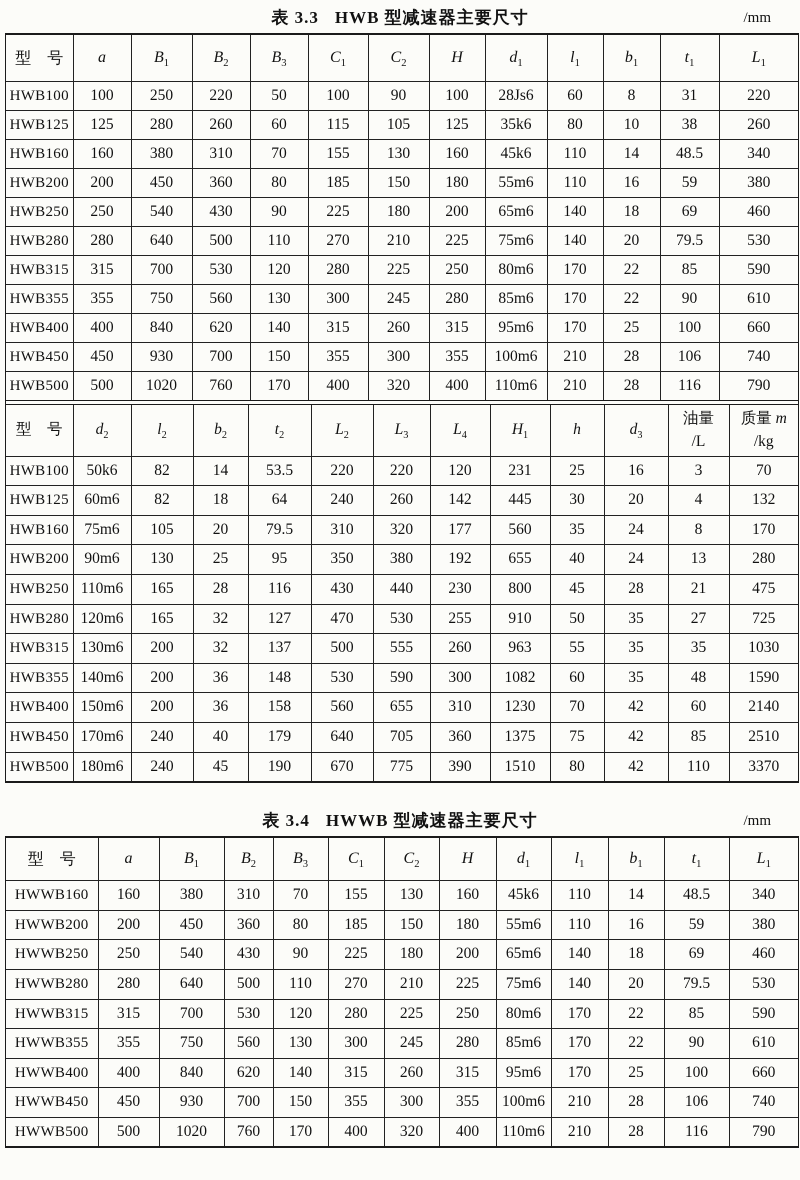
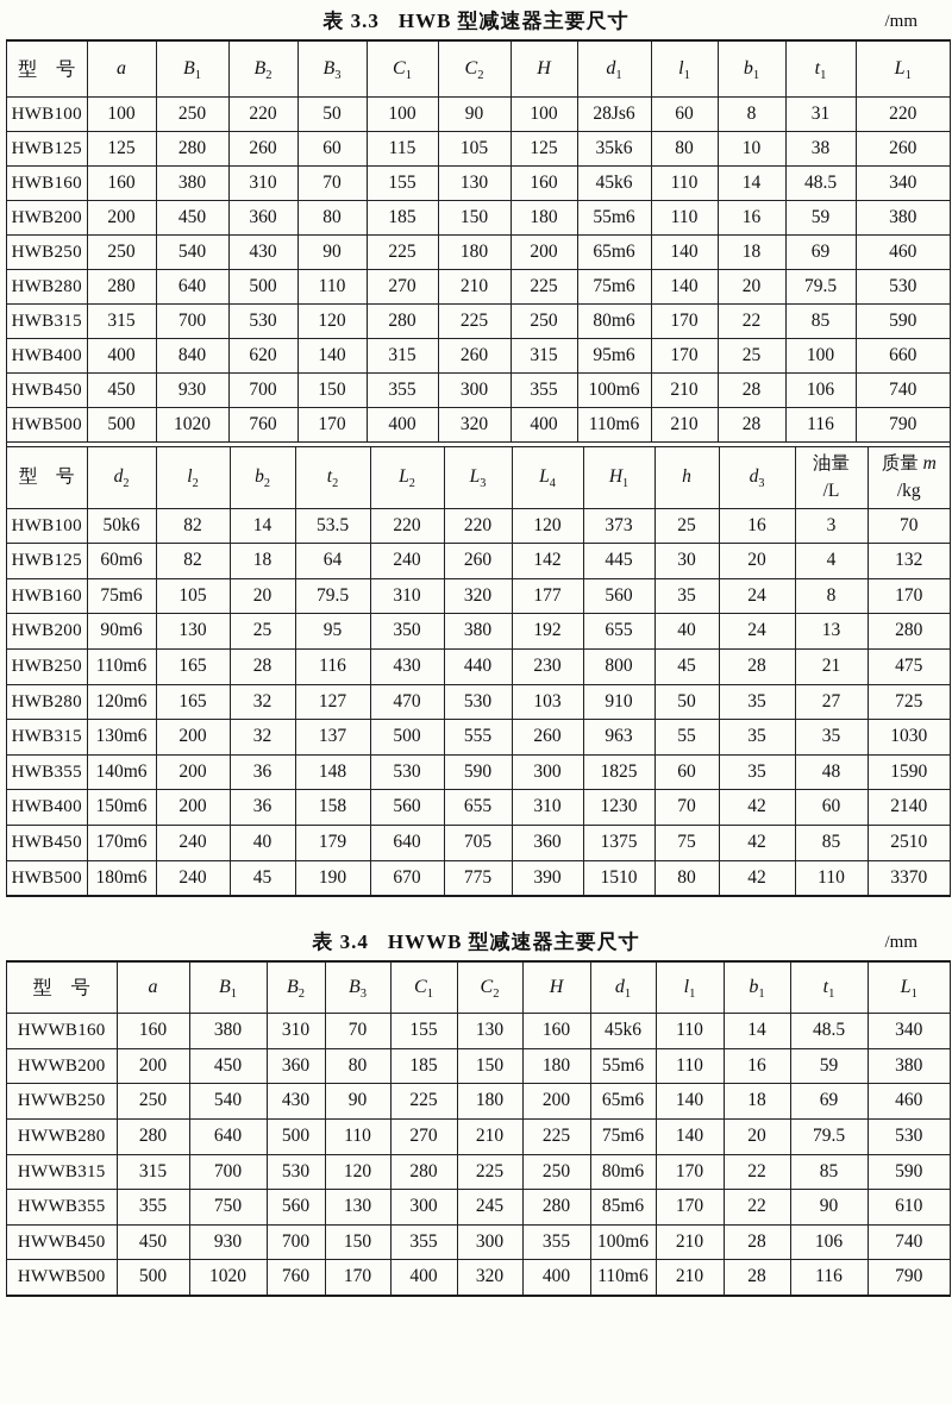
  表 3.3 HWB 型减速器主要尺寸
  /mm
  型 号	a	B1	B2	B3	C1	C2	H	d1	l1	b1	t1	L1
  HWB100	100	250	220	50	100	90	100	28Js6	60	8	31	220
  HWB125	125	280	260	60	115	105	125	35k6	80	10	38	260
  HWB160	160	380	310	70	155	130	160	45k6	110	14	48.5	340
  HWB200	200	450	360	80	185	150	180	55m6	110	16	59	380
  HWB250	250	540	430	90	225	180	200	65m6	140	18	69	460
  HWB280	280	640	500	110	270	210	225	75m6	140	20	79.5	530
  HWB315	315	700	530	120	280	225	250	80m6	170	22	85	590
- HWB355	355	750	560	130	300	245	280	85m6	170	22	90	610
  HWB400	400	840	620	140	315	260	315	95m6	170	25	100	660
  HWB450	450	930	700	150	355	300	355	100m6	210	28	106	740
  HWB500	500	1020	760	170	400	320	400	110m6	210	28	116	790
  型 号	d2	l2	b2	t2	L2	L3	L4	H1	h	d3	油量/L	质量 m/kg
- HWB100	50k6	82	14	53.5	220	220	120	231	25	16	3	70
+ HWB100	50k6	82	14	53.5	220	220	120	373	25	16	3	70
  HWB125	60m6	82	18	64	240	260	142	445	30	20	4	132
  HWB160	75m6	105	20	79.5	310	320	177	560	35	24	8	170
  HWB200	90m6	130	25	95	350	380	192	655	40	24	13	280
  HWB250	110m6	165	28	116	430	440	230	800	45	28	21	475
- HWB280	120m6	165	32	127	470	530	255	910	50	35	27	725
+ HWB280	120m6	165	32	127	470	530	103	910	50	35	27	725
  HWB315	130m6	200	32	137	500	555	260	963	55	35	35	1030
- HWB355	140m6	200	36	148	530	590	300	1082	60	35	48	1590
+ HWB355	140m6	200	36	148	530	590	300	1825	60	35	48	1590
  HWB400	150m6	200	36	158	560	655	310	1230	70	42	60	2140
  HWB450	170m6	240	40	179	640	705	360	1375	75	42	85	2510
  HWB500	180m6	240	45	190	670	775	390	1510	80	42	110	3370
  表 3.4 HWWB 型减速器主要尺寸
  /mm
  型 号	a	B1	B2	B3	C1	C2	H	d1	l1	b1	t1	L1
  HWWB160	160	380	310	70	155	130	160	45k6	110	14	48.5	340
  HWWB200	200	450	360	80	185	150	180	55m6	110	16	59	380
  HWWB250	250	540	430	90	225	180	200	65m6	140	18	69	460
  HWWB280	280	640	500	110	270	210	225	75m6	140	20	79.5	530
  HWWB315	315	700	530	120	280	225	250	80m6	170	22	85	590
  HWWB355	355	750	560	130	300	245	280	85m6	170	22	90	610
- HWWB400	400	840	620	140	315	260	315	95m6	170	25	100	660
  HWWB450	450	930	700	150	355	300	355	100m6	210	28	106	740
  HWWB500	500	1020	760	170	400	320	400	110m6	210	28	116	790
